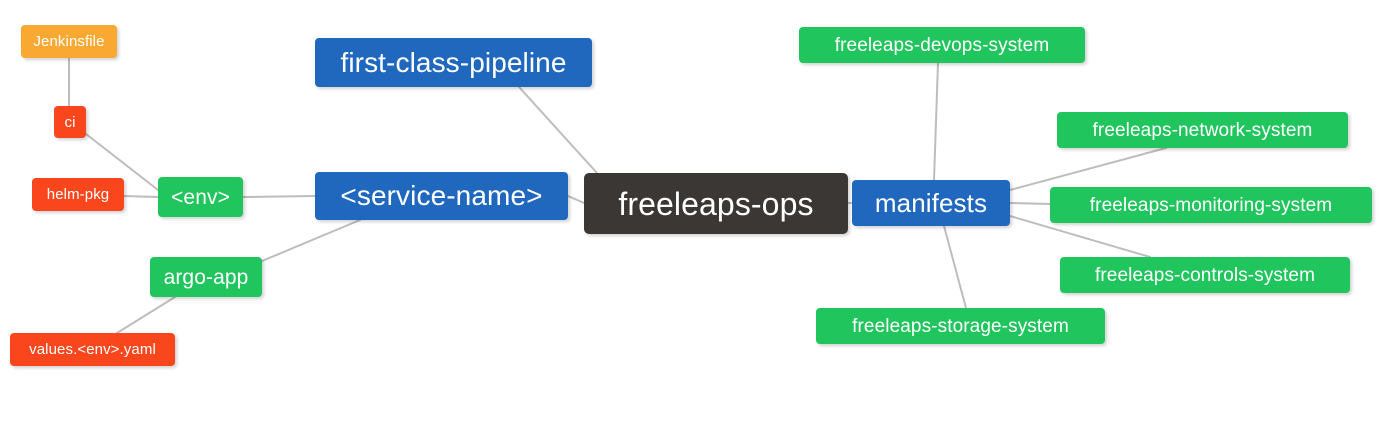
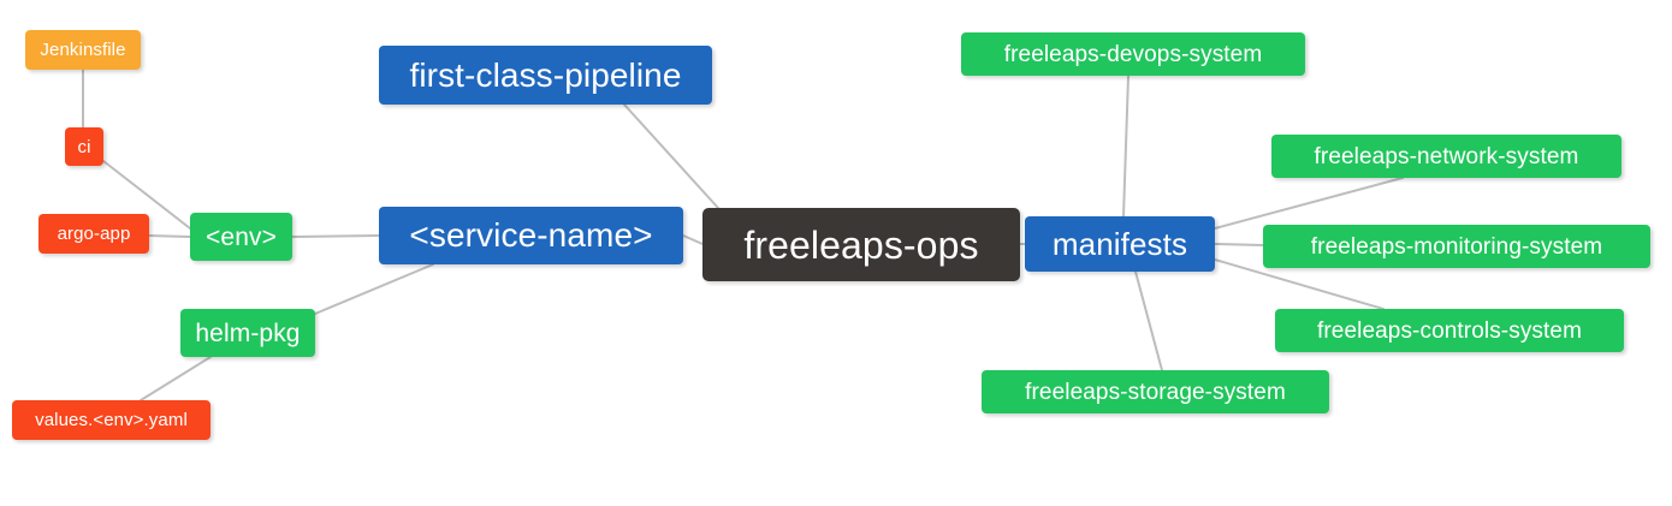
  Jenkinsfile
  ci
- helm-pkg
+ argo-app
  <env>
- argo-app
+ helm-pkg
  values.<env>.yaml
  first-class-pipeline
  <service-name>
  freeleaps-ops
  manifests
  freeleaps-devops-system
  freeleaps-network-system
  freeleaps-monitoring-system
  freeleaps-controls-system
  freeleaps-storage-system
